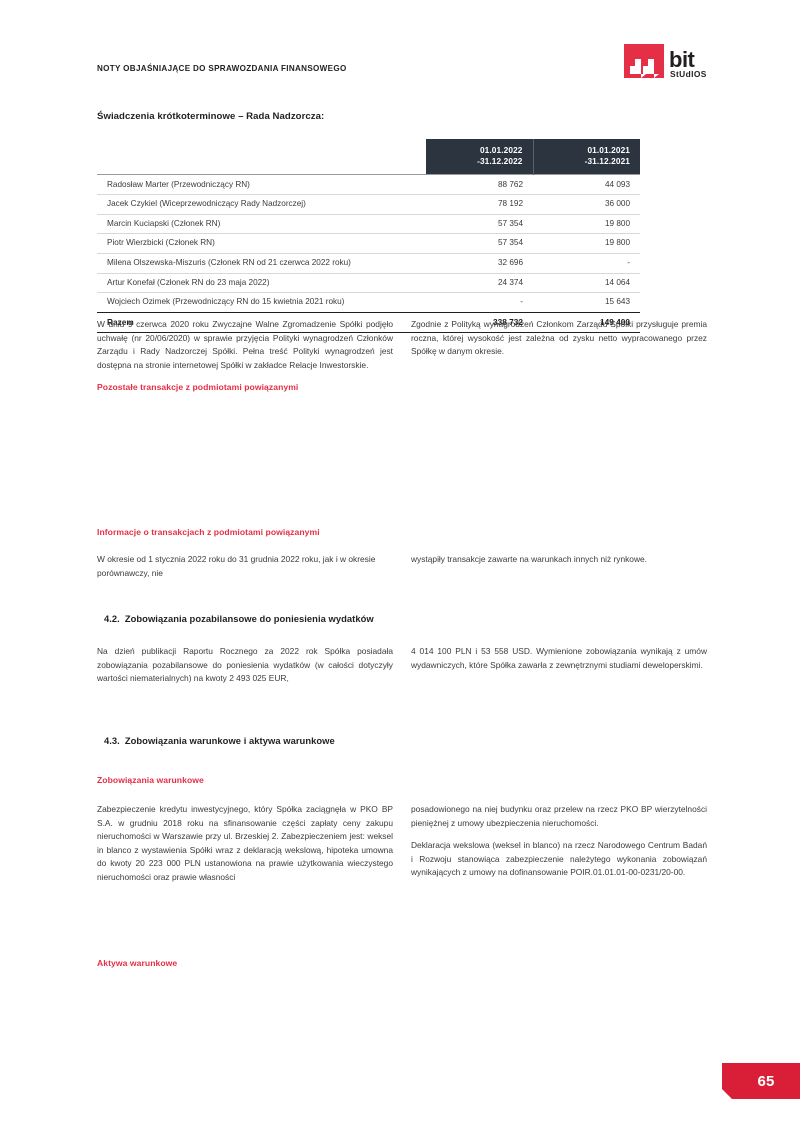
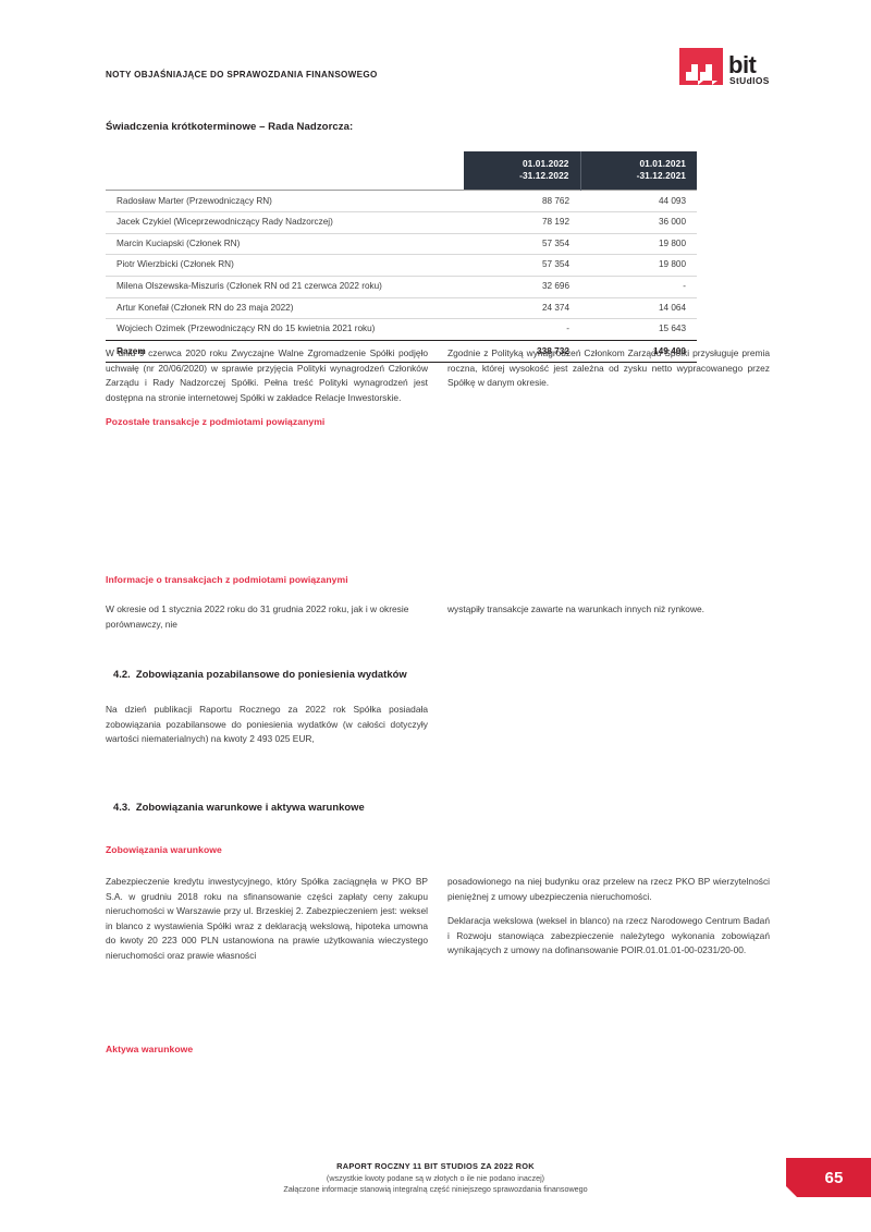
  NOTY OBJAŚNIAJĄCE DO SPRAWOZDANIA FINANSOWEGO
  bit
  StUdIOS
  Świadczenia krótkoterminowe – Rada Nadzorcza:
  	01.01.2022 -31.12.2022	01.01.2021 -31.12.2021
  Radosław Marter (Przewodniczący RN)	88 762	44 093
  Jacek Czykiel (Wiceprzewodniczący Rady Nadzorczej)	78 192	36 000
  Marcin Kuciapski (Członek RN)	57 354	19 800
  Piotr Wierzbicki (Członek RN)	57 354	19 800
  Milena Olszewska-Miszuris (Członek RN od 21 czerwca 2022 roku)	32 696	-
  Artur Konefał (Członek RN do 23 maja 2022)	24 374	14 064
  Wojciech Ozimek (Przewodniczący RN do 15 kwietnia 2021 roku)	-	15 643
  Razem	338 732	149 400
  W dniu 9 czerwca 2020 roku Zwyczajne Walne Zgromadzenie Spółki podjęło uchwałę (nr 20/06/2020) w sprawie przyjęcia Polityki wynagrodzeń Członków Zarządu i Rady Nadzorczej Spółki. Pełna treść Polityki wynagrodzeń jest dostępna na stronie internetowej Spółki w zakładce Relacje Inwestorskie.
  Pozostałe transakcje z podmiotami powiązanymi
  Zgodnie z Polityką wynagrodzeń Członkom Zarządu Spółki przysługuje premia roczna, której wysokość jest zależna od zysku netto wypracowanego przez Spółkę w danym okresie.
  Informacje o transakcjach z podmiotami powiązanymi
  W okresie od 1 stycznia 2022 roku do 31 grudnia 2022 roku, jak i w okresie porównawczy, nie
  wystąpiły transakcje zawarte na warunkach innych niż rynkowe.
  4.2. Zobowiązania pozabilansowe do poniesienia wydatków
  Na dzień publikacji Raportu Rocznego za 2022 rok Spółka posiadała zobowiązania pozabilansowe do poniesienia wydatków (w całości dotyczyły wartości niematerialnych) na kwoty 2 493 025 EUR,
- 4 014 100 PLN i 53 558 USD. Wymienione zobowiązania wynikają z umów wydawniczych, które Spółka zawarła z zewnętrznymi studiami deweloperskimi.
  4.3. Zobowiązania warunkowe i aktywa warunkowe
  Zobowiązania warunkowe
  Zabezpieczenie kredytu inwestycyjnego, który Spółka zaciągnęła w PKO BP S.A. w grudniu 2018 roku na sfinansowanie części zapłaty ceny zakupu nieruchomości w Warszawie przy ul. Brzeskiej 2. Zabezpieczeniem jest: weksel in blanco z wystawienia Spółki wraz z deklaracją wekslową, hipoteka umowna do kwoty 20 223 000 PLN ustanowiona na prawie użytkowania wieczystego nieruchomości oraz prawie własności
  posadowionego na niej budynku oraz przelew na rzecz PKO BP wierzytelności pieniężnej z umowy ubezpieczenia nieruchomości.
  Deklaracja wekslowa (weksel in blanco) na rzecz Narodowego Centrum Badań i Rozwoju stanowiąca zabezpieczenie należytego wykonania zobowiązań wynikających z umowy na dofinansowanie POIR.01.01.01-00-0231/20-00.
  Aktywa warunkowe
+ RAPORT ROCZNY 11 BIT STUDIOS ZA 2022 ROK
+ (wszystkie kwoty podane są w złotych o ile nie podano inaczej)
+ Załączone informacje stanowią integralną część niniejszego sprawozdania finansowego
  65
